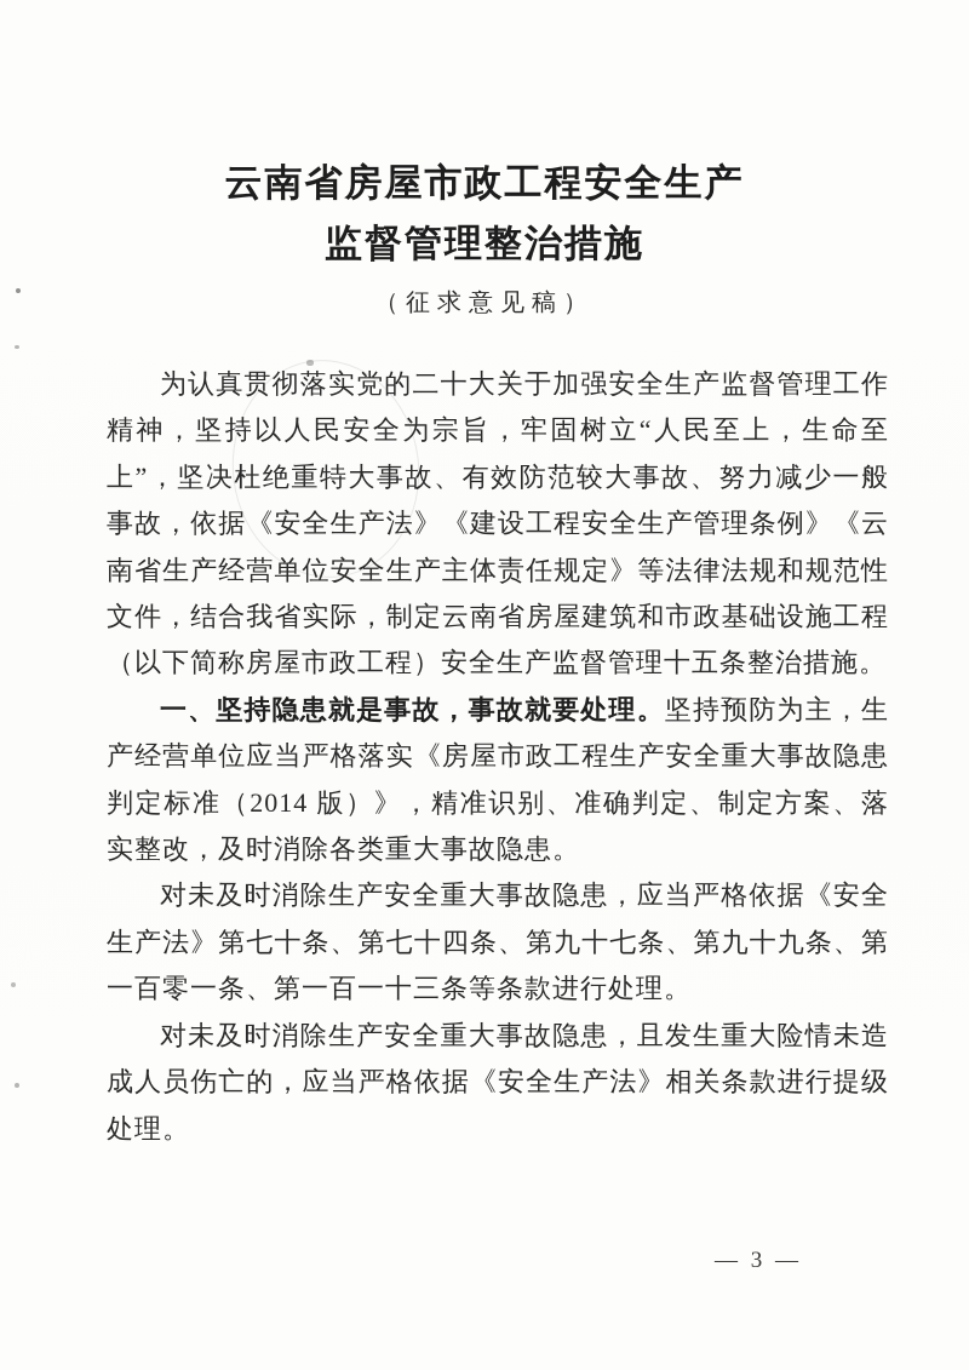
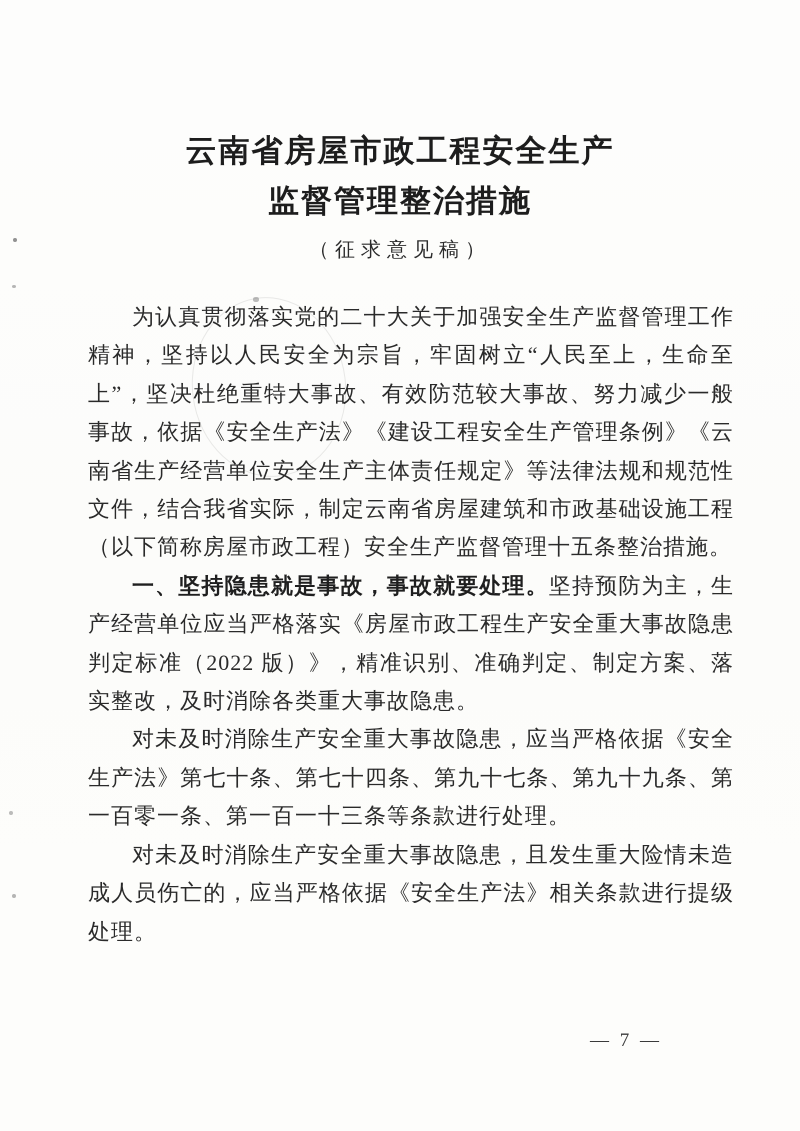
  云南省房屋市政工程安全生产
  监督管理整治措施
  （征求意见稿）
  为认真贯彻落实党的二十大关于加强安全生产监督管理工作精神，坚持以人民安全为宗旨，牢固树立“人民至上，生命至上”，坚决杜绝重特大事故、有效防范较大事故、努力减少一般事故，依据《安全生产法》《建设工程安全生产管理条例》《云南省生产经营单位安全生产主体责任规定》等法律法规和规范性文件，结合我省实际，制定云南省房屋建筑和市政基础设施工程（以下简称房屋市政工程）安全生产监督管理十五条整治措施。
- 一、坚持隐患就是事故，事故就要处理。坚持预防为主，生产经营单位应当严格落实《房屋市政工程生产安全重大事故隐患判定标准（2014 版）》，精准识别、准确判定、制定方案、落实整改，及时消除各类重大事故隐患。
+ 一、坚持隐患就是事故，事故就要处理。坚持预防为主，生产经营单位应当严格落实《房屋市政工程生产安全重大事故隐患判定标准（2022 版）》，精准识别、准确判定、制定方案、落实整改，及时消除各类重大事故隐患。
  对未及时消除生产安全重大事故隐患，应当严格依据《安全生产法》第七十条、第七十四条、第九十七条、第九十九条、第一百零一条、第一百一十三条等条款进行处理。
  对未及时消除生产安全重大事故隐患，且发生重大险情未造成人员伤亡的，应当严格依据《安全生产法》相关条款进行提级处理。
- — 3 —
+ — 7 —
